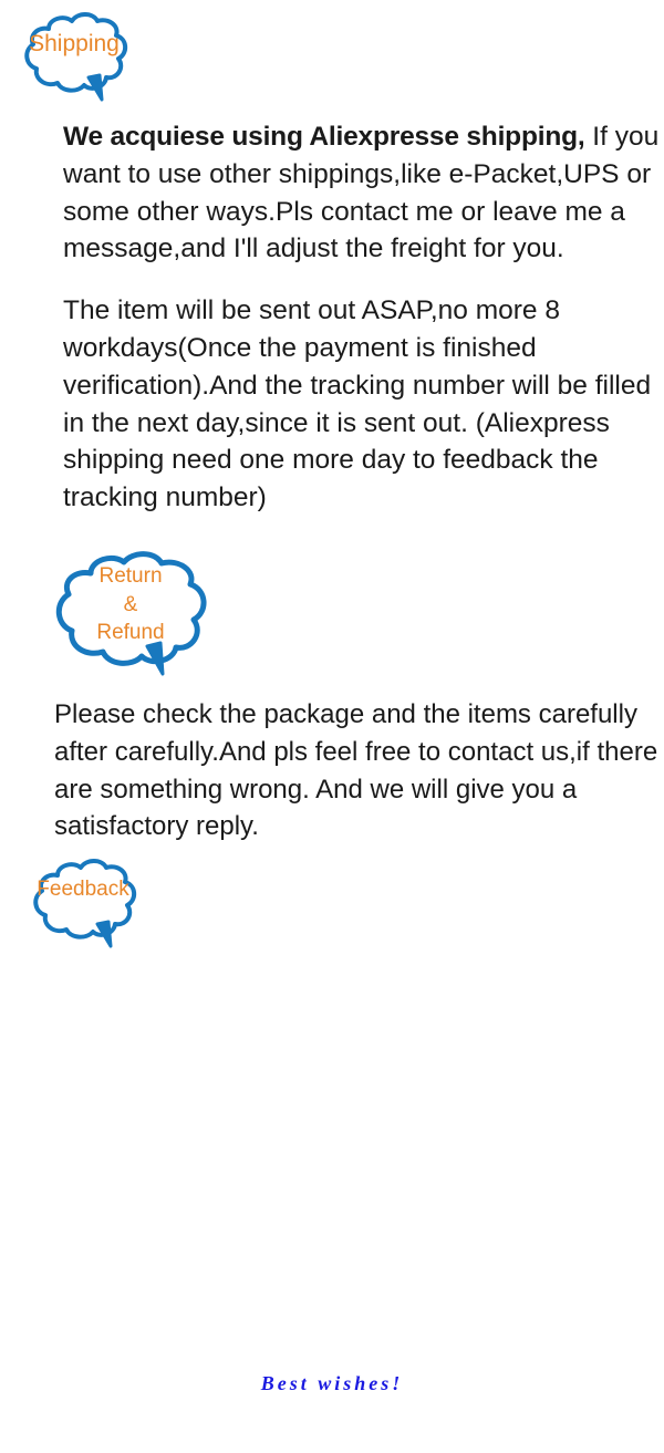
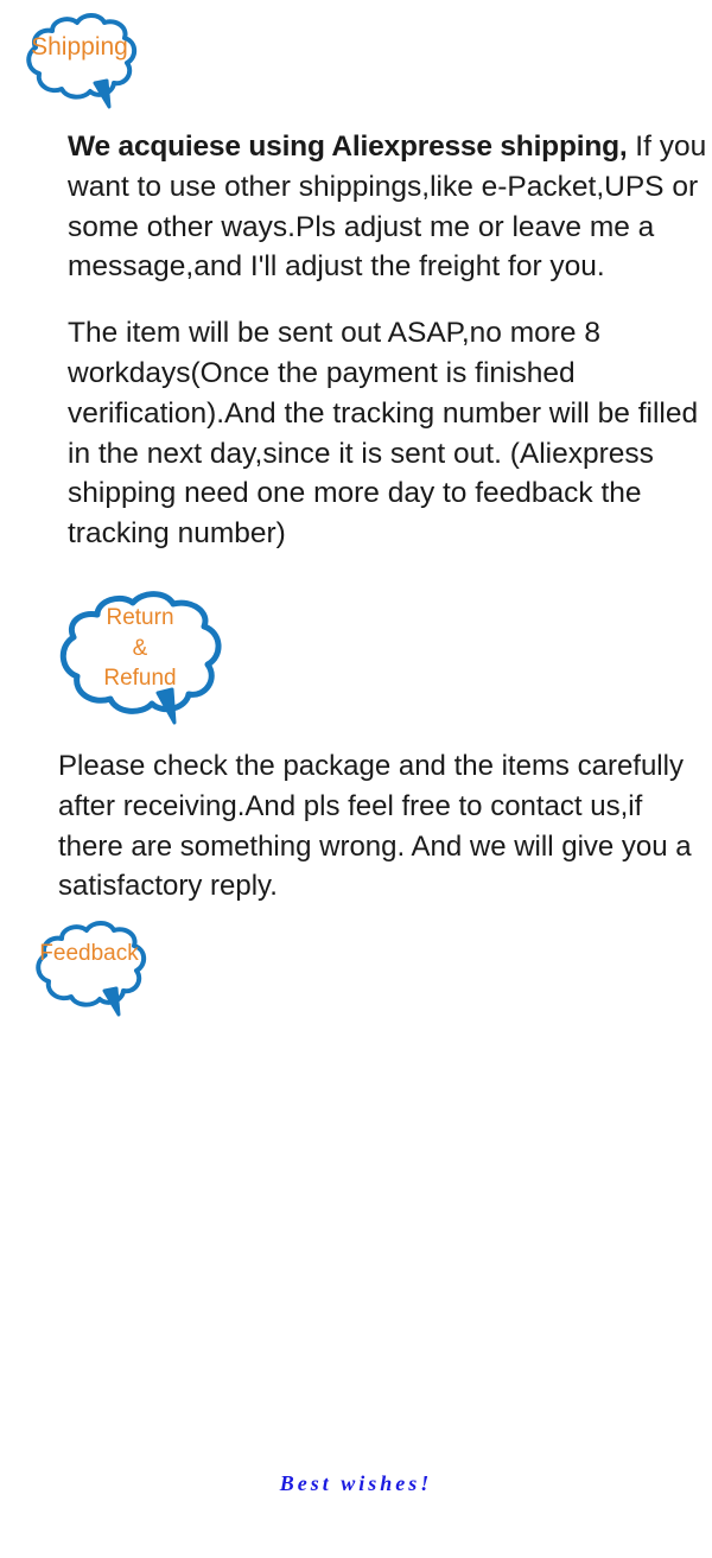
  Shipping
- We acquiese using Aliexpresse shipping, If you want to use other shippings,like e-Packet,UPS or some other ways.Pls contact me or leave me a message,and I'll adjust the freight for you.
+ We acquiese using Aliexpresse shipping, If you want to use other shippings,like e-Packet,UPS or some other ways.Pls adjust me or leave me a message,and I'll adjust the freight for you.
  The item will be sent out ASAP,no more 8 workdays(Once the payment is finished verification).And the tracking number will be filled in the next day,since it is sent out. (Aliexpress shipping need one more day to feedback the tracking number)
  Return
  &
  Refund
- Please check the package and the items carefully after carefully.And pls feel free to contact us,if there are something wrong. And we will give you a satisfactory reply.
+ Please check the package and the items carefully after receiving.And pls feel free to contact us,if there are something wrong. And we will give you a satisfactory reply.
  Feedback
  Best wishes!
